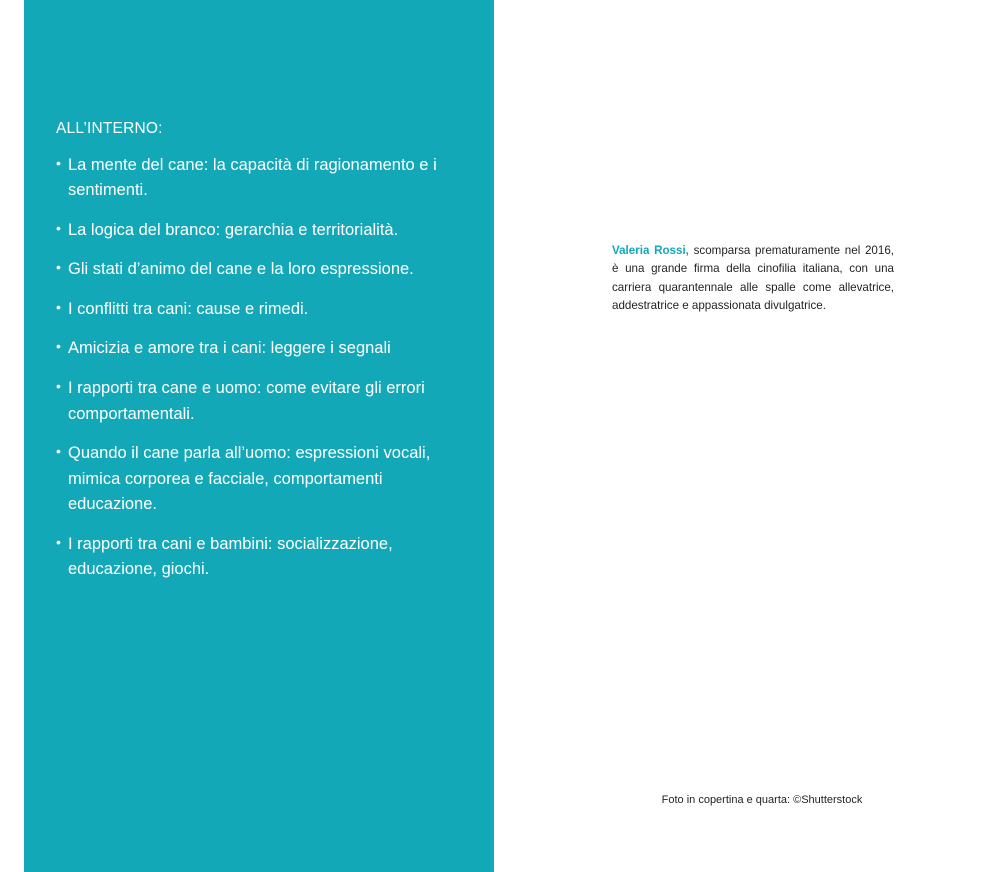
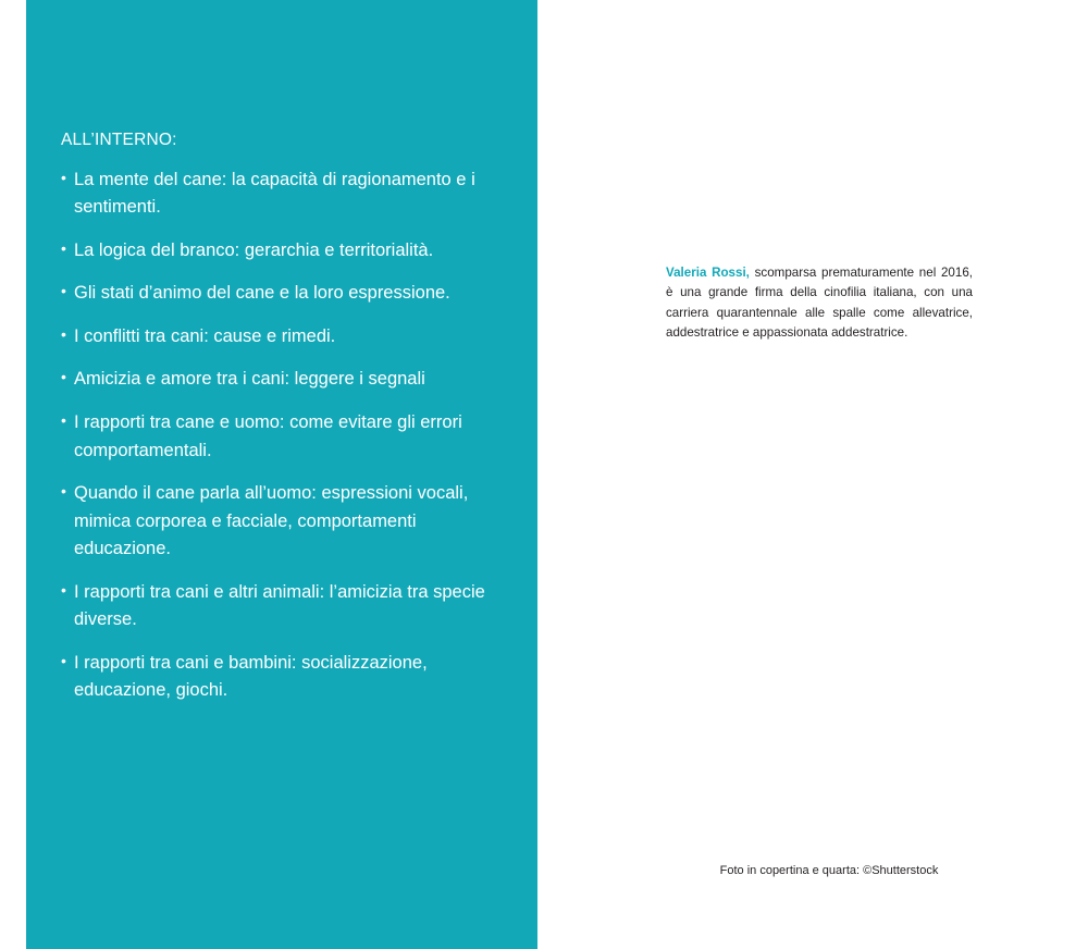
  ALL’INTERNO:
  La mente del cane: la capacità di ragionamento e i sentimenti.
  La logica del branco: gerarchia e territorialità.
  Gli stati d’animo del cane e la loro espressione.
  I conflitti tra cani: cause e rimedi.
  Amicizia e amore tra i cani: leggere i segnali
  I rapporti tra cane e uomo: come evitare gli errori comportamentali.
  Quando il cane parla all’uomo: espressioni vocali, mimica corporea e facciale, comportamenti educazione.
+ I rapporti tra cani e altri animali: l’amicizia tra specie diverse.
  I rapporti tra cani e bambini: socializzazione, educazione, giochi.
- Valeria Rossi, scomparsa prematuramente nel 2016, è una grande firma della cinofilia italiana, con una carriera quarantennale alle spalle come allevatrice, addestratrice e appassionata divulgatrice.
+ Valeria Rossi, scomparsa prematuramente nel 2016, è una grande firma della cinofilia italiana, con una carriera quarantennale alle spalle come allevatrice, addestratrice e appassionata addestratrice.
  Foto in copertina e quarta: ©Shutterstock
